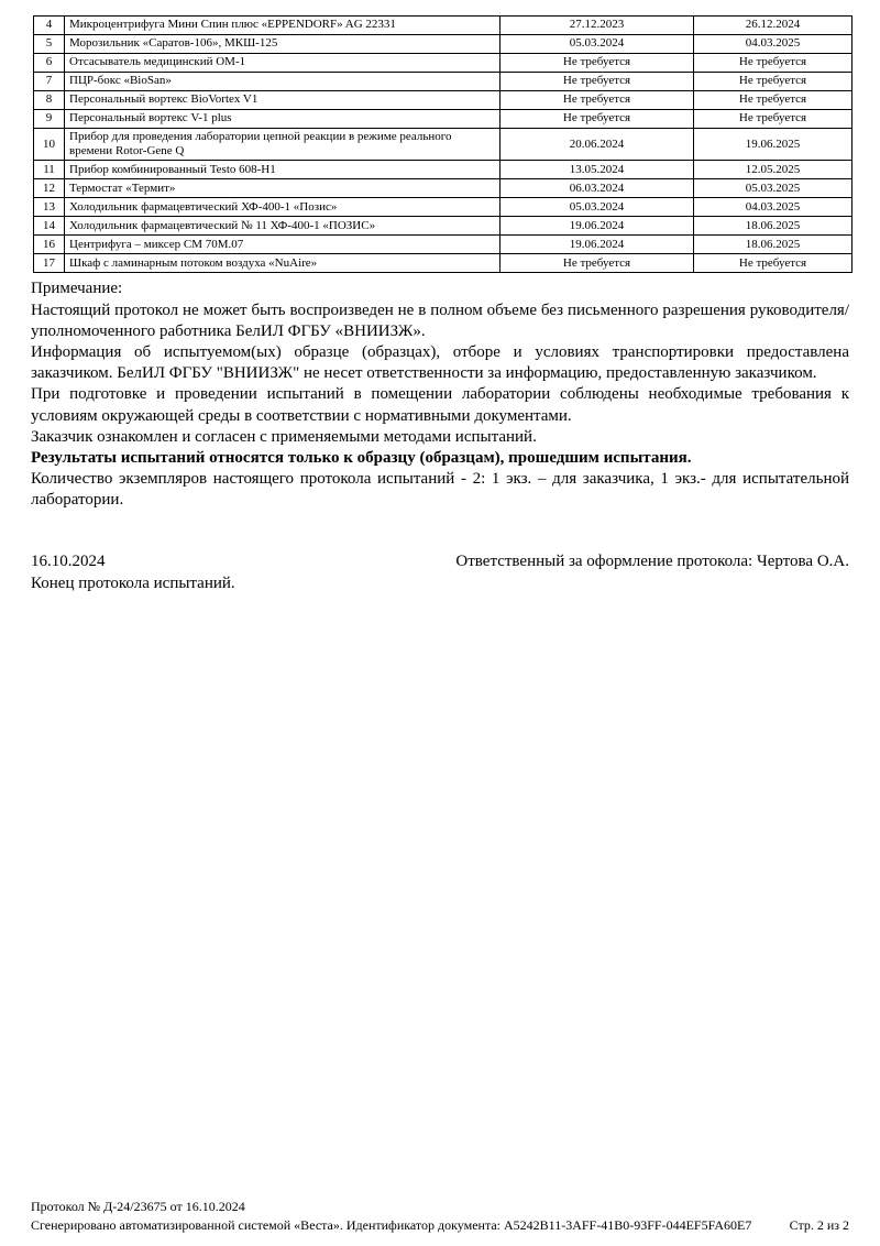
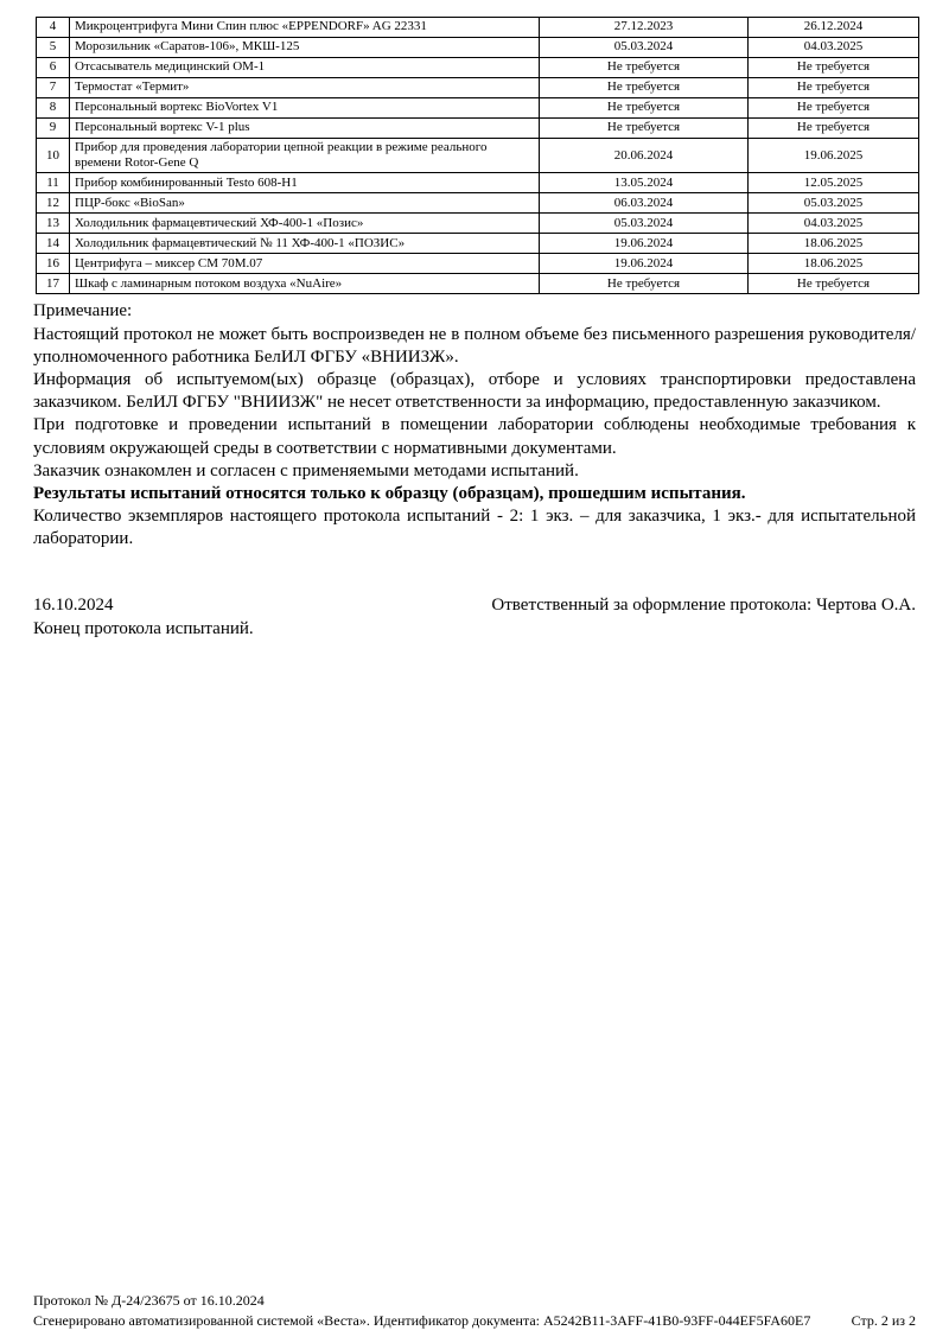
  4	Микроцентрифуга Мини Спин плюс «EPPENDORF» AG 22331	27.12.2023	26.12.2024
  5	Морозильник «Саратов-106», МКШ-125	05.03.2024	04.03.2025
  6	Отсасыватель медицинский ОМ-1	Не требуется	Не требуется
- 7	ПЦР-бокс «BioSan»	Не требуется	Не требуется
+ 7	Термостат «Термит»	Не требуется	Не требуется
  8	Персональный вортекс BioVortex V1	Не требуется	Не требуется
  9	Персональный вортекс V-1 plus	Не требуется	Не требуется
  10	Прибор для проведения лаборатории цепной реакции в режиме реального времени Rotor-Gene Q	20.06.2024	19.06.2025
  11	Прибор комбинированный Testo 608-Н1	13.05.2024	12.05.2025
- 12	Термостат «Термит»	06.03.2024	05.03.2025
+ 12	ПЦР-бокс «BioSan»	06.03.2024	05.03.2025
  13	Холодильник фармацевтический ХФ-400-1 «Позис»	05.03.2024	04.03.2025
  14	Холодильник фармацевтический № 11 ХФ-400-1 «ПОЗИС»	19.06.2024	18.06.2025
  16	Центрифуга – миксер СМ 70М.07	19.06.2024	18.06.2025
  17	Шкаф с ламинарным потоком воздуха «NuAire»	Не требуется	Не требуется
  Примечание:
  Настоящий протокол не может быть воспроизведен не в полном объеме без письменного разрешения руководителя/уполномоченного работника БелИЛ ФГБУ «ВНИИЗЖ».
  Информация об испытуемом(ых) образце (образцах), отборе и условиях транспортировки предоставлена заказчиком. БелИЛ ФГБУ "ВНИИЗЖ" не несет ответственности за информацию, предоставленную заказчиком.
  При подготовке и проведении испытаний в помещении лаборатории соблюдены необходимые требования к условиям окружающей среды в соответствии с нормативными документами.
  Заказчик ознакомлен и согласен с применяемыми методами испытаний.
  Результаты испытаний относятся только к образцу (образцам), прошедшим испытания.
  Количество экземпляров настоящего протокола испытаний - 2: 1 экз. – для заказчика, 1 экз.- для испытательной лаборатории.
  16.10.2024
  Ответственный за оформление протокола: Чертова О.А.
  Конец протокола испытаний.
  Протокол № Д-24/23675 от 16.10.2024
  Сгенерировано автоматизированной системой «Веста». Идентификатор документа: A5242B11-3AFF-41B0-93FF-044EF5FA60E7
  Стр. 2 из 2
